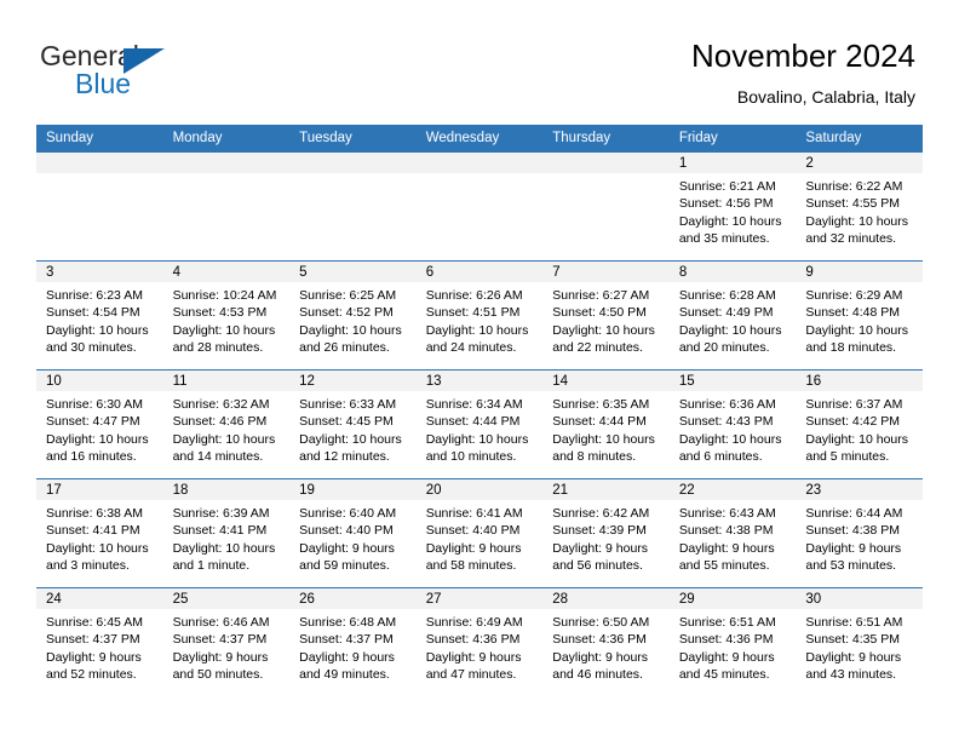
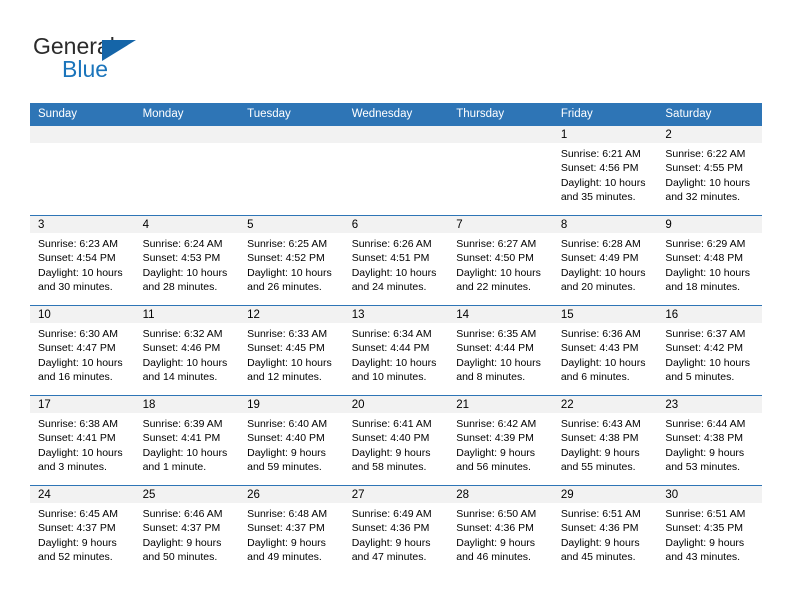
  General
  Blue
- November 2024
- Bovalino, Calabria, Italy
  Sunday	Monday	Tuesday	Wednesday	Thursday	Friday	Saturday
  					1Sunrise: 6:21 AMSunset: 4:56 PMDaylight: 10 hoursand 35 minutes.	2Sunrise: 6:22 AMSunset: 4:55 PMDaylight: 10 hoursand 32 minutes.
- 3Sunrise: 6:23 AMSunset: 4:54 PMDaylight: 10 hoursand 30 minutes.	4Sunrise: 10:24 AMSunset: 4:53 PMDaylight: 10 hoursand 28 minutes.	5Sunrise: 6:25 AMSunset: 4:52 PMDaylight: 10 hoursand 26 minutes.	6Sunrise: 6:26 AMSunset: 4:51 PMDaylight: 10 hoursand 24 minutes.	7Sunrise: 6:27 AMSunset: 4:50 PMDaylight: 10 hoursand 22 minutes.	8Sunrise: 6:28 AMSunset: 4:49 PMDaylight: 10 hoursand 20 minutes.	9Sunrise: 6:29 AMSunset: 4:48 PMDaylight: 10 hoursand 18 minutes.
+ 3Sunrise: 6:23 AMSunset: 4:54 PMDaylight: 10 hoursand 30 minutes.	4Sunrise: 6:24 AMSunset: 4:53 PMDaylight: 10 hoursand 28 minutes.	5Sunrise: 6:25 AMSunset: 4:52 PMDaylight: 10 hoursand 26 minutes.	6Sunrise: 6:26 AMSunset: 4:51 PMDaylight: 10 hoursand 24 minutes.	7Sunrise: 6:27 AMSunset: 4:50 PMDaylight: 10 hoursand 22 minutes.	8Sunrise: 6:28 AMSunset: 4:49 PMDaylight: 10 hoursand 20 minutes.	9Sunrise: 6:29 AMSunset: 4:48 PMDaylight: 10 hoursand 18 minutes.
  10Sunrise: 6:30 AMSunset: 4:47 PMDaylight: 10 hoursand 16 minutes.	11Sunrise: 6:32 AMSunset: 4:46 PMDaylight: 10 hoursand 14 minutes.	12Sunrise: 6:33 AMSunset: 4:45 PMDaylight: 10 hoursand 12 minutes.	13Sunrise: 6:34 AMSunset: 4:44 PMDaylight: 10 hoursand 10 minutes.	14Sunrise: 6:35 AMSunset: 4:44 PMDaylight: 10 hoursand 8 minutes.	15Sunrise: 6:36 AMSunset: 4:43 PMDaylight: 10 hoursand 6 minutes.	16Sunrise: 6:37 AMSunset: 4:42 PMDaylight: 10 hoursand 5 minutes.
  17Sunrise: 6:38 AMSunset: 4:41 PMDaylight: 10 hoursand 3 minutes.	18Sunrise: 6:39 AMSunset: 4:41 PMDaylight: 10 hoursand 1 minute.	19Sunrise: 6:40 AMSunset: 4:40 PMDaylight: 9 hoursand 59 minutes.	20Sunrise: 6:41 AMSunset: 4:40 PMDaylight: 9 hoursand 58 minutes.	21Sunrise: 6:42 AMSunset: 4:39 PMDaylight: 9 hoursand 56 minutes.	22Sunrise: 6:43 AMSunset: 4:38 PMDaylight: 9 hoursand 55 minutes.	23Sunrise: 6:44 AMSunset: 4:38 PMDaylight: 9 hoursand 53 minutes.
  24Sunrise: 6:45 AMSunset: 4:37 PMDaylight: 9 hoursand 52 minutes.	25Sunrise: 6:46 AMSunset: 4:37 PMDaylight: 9 hoursand 50 minutes.	26Sunrise: 6:48 AMSunset: 4:37 PMDaylight: 9 hoursand 49 minutes.	27Sunrise: 6:49 AMSunset: 4:36 PMDaylight: 9 hoursand 47 minutes.	28Sunrise: 6:50 AMSunset: 4:36 PMDaylight: 9 hoursand 46 minutes.	29Sunrise: 6:51 AMSunset: 4:36 PMDaylight: 9 hoursand 45 minutes.	30Sunrise: 6:51 AMSunset: 4:35 PMDaylight: 9 hoursand 43 minutes.
